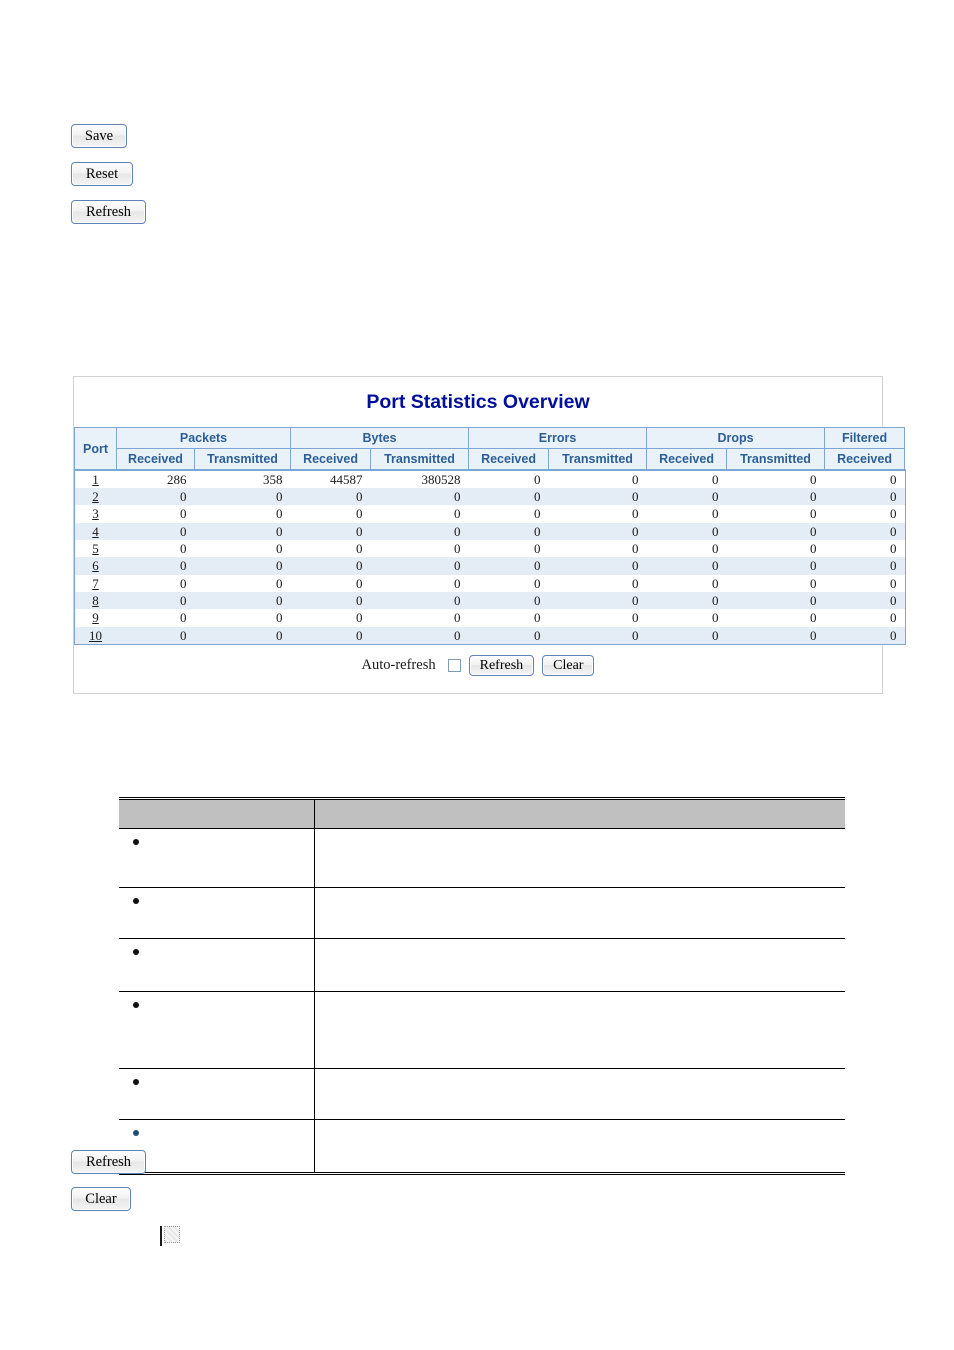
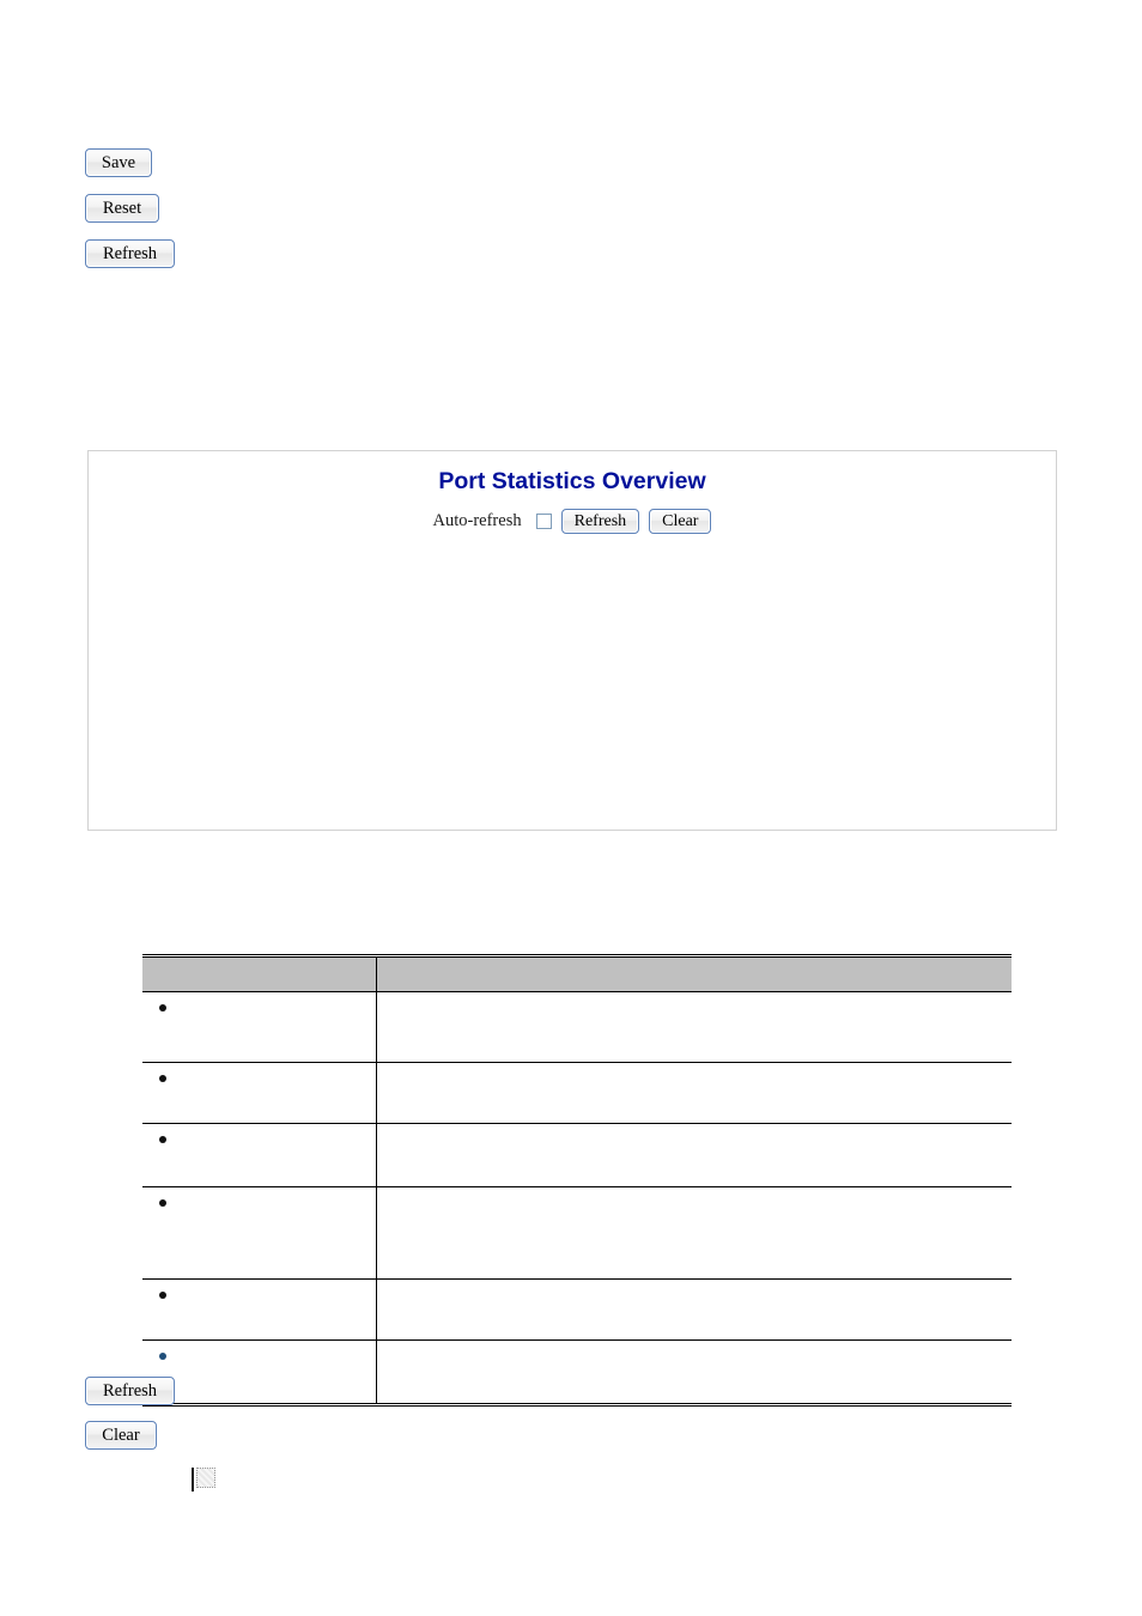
  Save
  Reset
  Refresh
  Port Statistics Overview
- Port	Packets	Bytes	Errors	Drops	Filtered
- Received	Transmitted	Received	Transmitted	Received	Transmitted	Received	Transmitted	Received
- 1	286	358	44587	380528	0	0	0	0	0
- 2	0	0	0	0	0	0	0	0	0
- 3	0	0	0	0	0	0	0	0	0
- 4	0	0	0	0	0	0	0	0	0
- 5	0	0	0	0	0	0	0	0	0
- 6	0	0	0	0	0	0	0	0	0
- 7	0	0	0	0	0	0	0	0	0
- 8	0	0	0	0	0	0	0	0	0
- 9	0	0	0	0	0	0	0	0	0
- 10	0	0	0	0	0	0	0	0	0
  Auto-refresh
  Refresh
  Clear
  Refresh
  Clear
